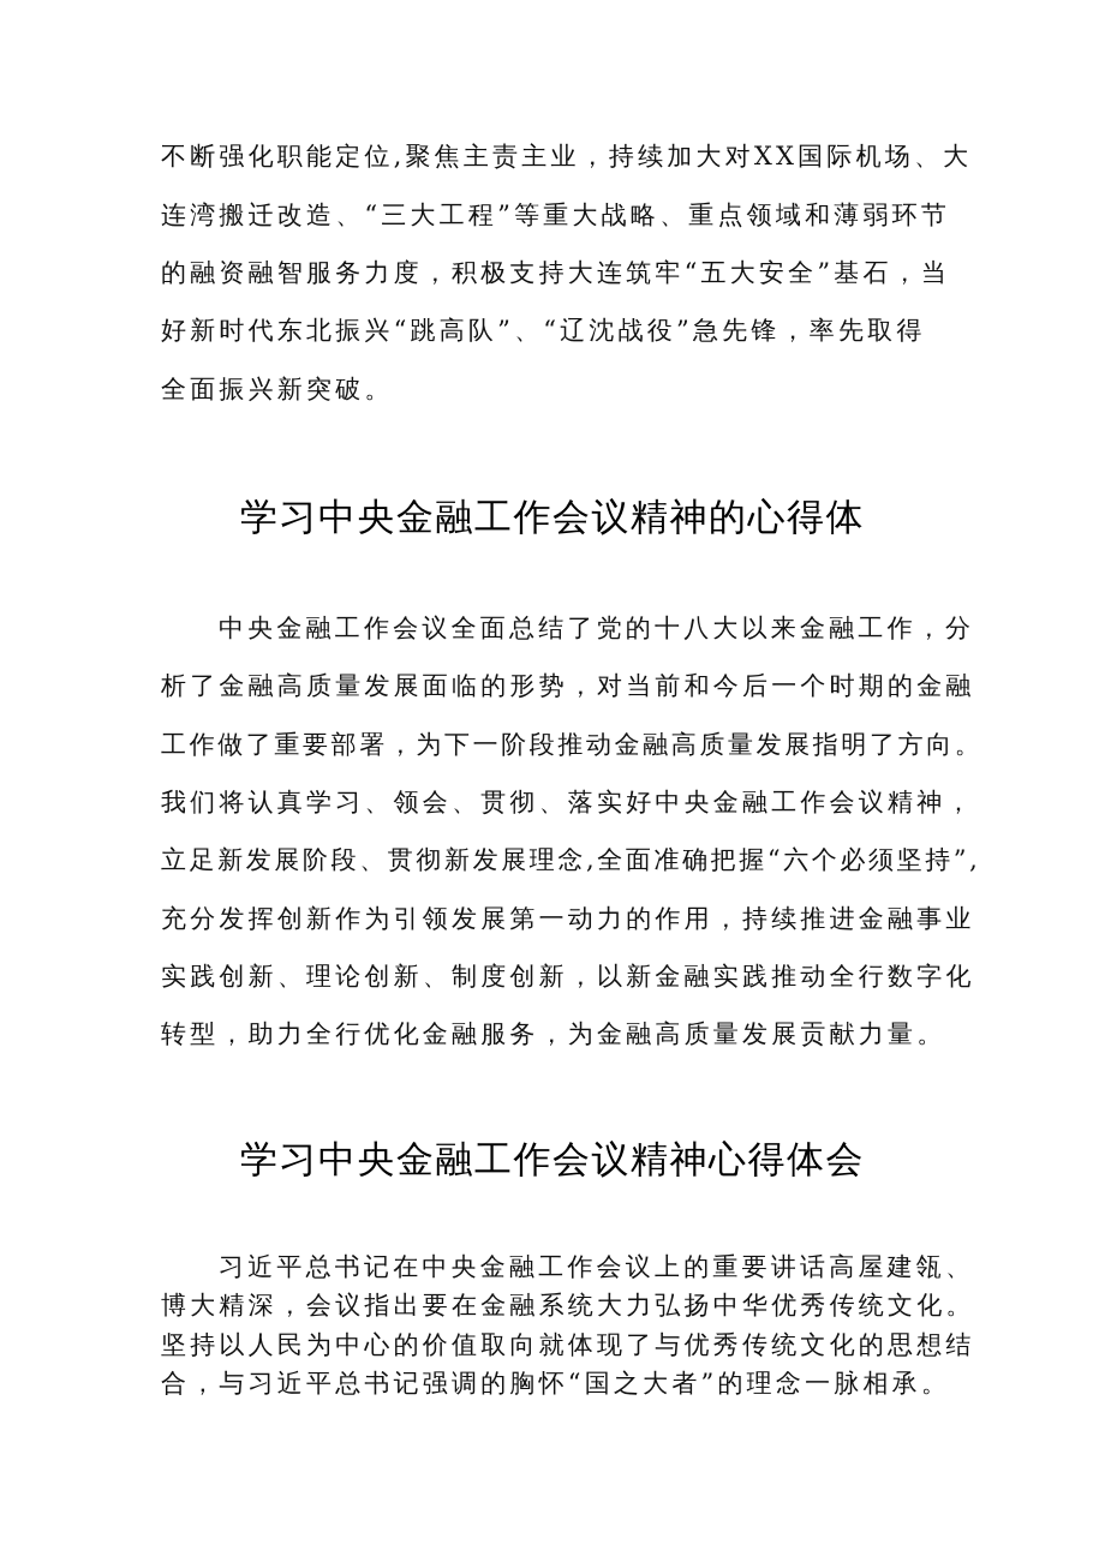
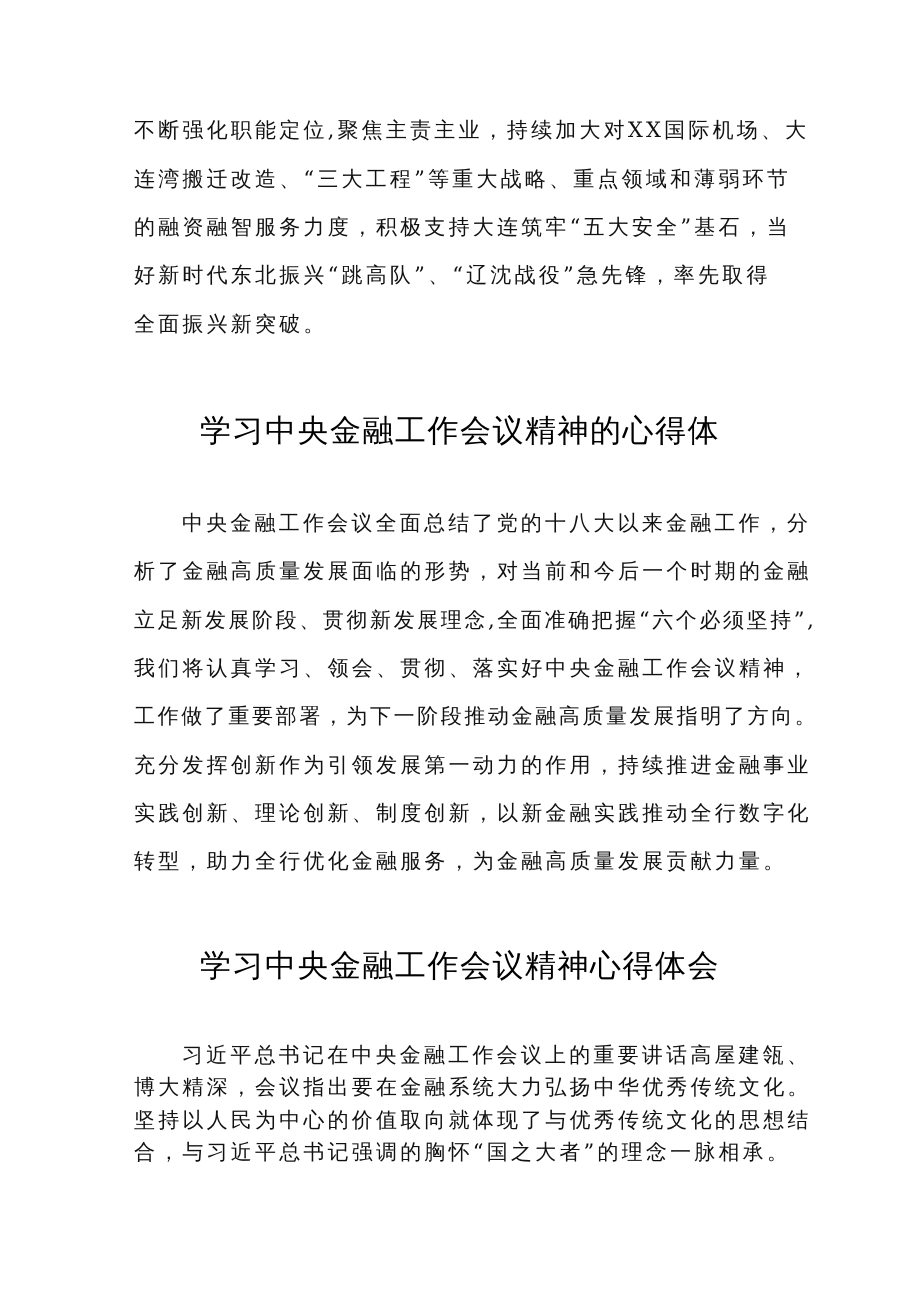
  不断强化职能定位,聚焦主责主业，持续加大对XX国际机场、大
  连湾搬迁改造、“三大工程”等重大战略、重点领域和薄弱环节
  的融资融智服务力度，积极支持大连筑牢“五大安全”基石，当
  好新时代东北振兴“跳高队”、“辽沈战役”急先锋，率先取得
  全面振兴新突破。
  学习中央金融工作会议精神的心得体
  中央金融工作会议全面总结了党的十八大以来金融工作，分
  析了金融高质量发展面临的形势，对当前和今后一个时期的金融
- 工作做了重要部署，为下一阶段推动金融高质量发展指明了方向。
+ 立足新发展阶段、贯彻新发展理念,全面准确把握“六个必须坚持”,
  我们将认真学习、领会、贯彻、落实好中央金融工作会议精神，
- 立足新发展阶段、贯彻新发展理念,全面准确把握“六个必须坚持”,
+ 工作做了重要部署，为下一阶段推动金融高质量发展指明了方向。
  充分发挥创新作为引领发展第一动力的作用，持续推进金融事业
  实践创新、理论创新、制度创新，以新金融实践推动全行数字化
  转型，助力全行优化金融服务，为金融高质量发展贡献力量。
  学习中央金融工作会议精神心得体会
  习近平总书记在中央金融工作会议上的重要讲话高屋建瓴、
  博大精深，会议指出要在金融系统大力弘扬中华优秀传统文化。
  坚持以人民为中心的价值取向就体现了与优秀传统文化的思想结
  合，与习近平总书记强调的胸怀“国之大者”的理念一脉相承。
